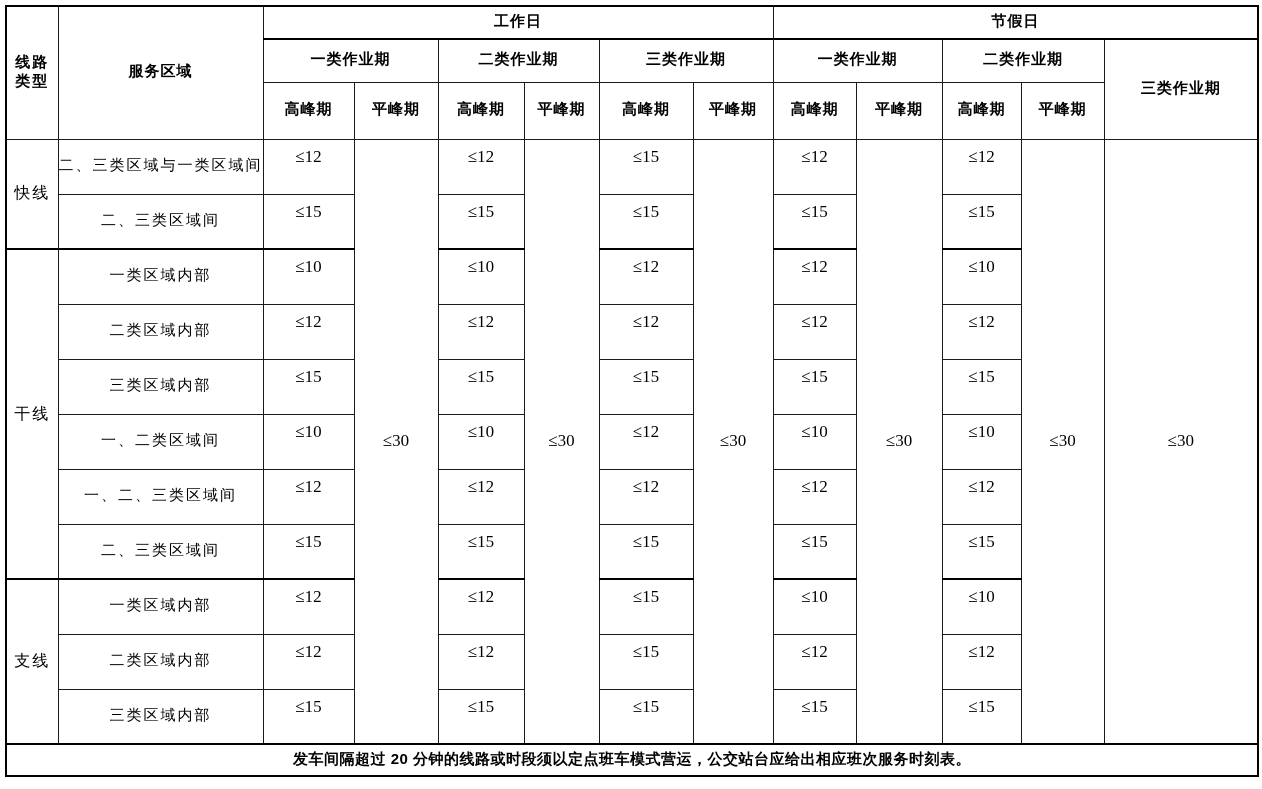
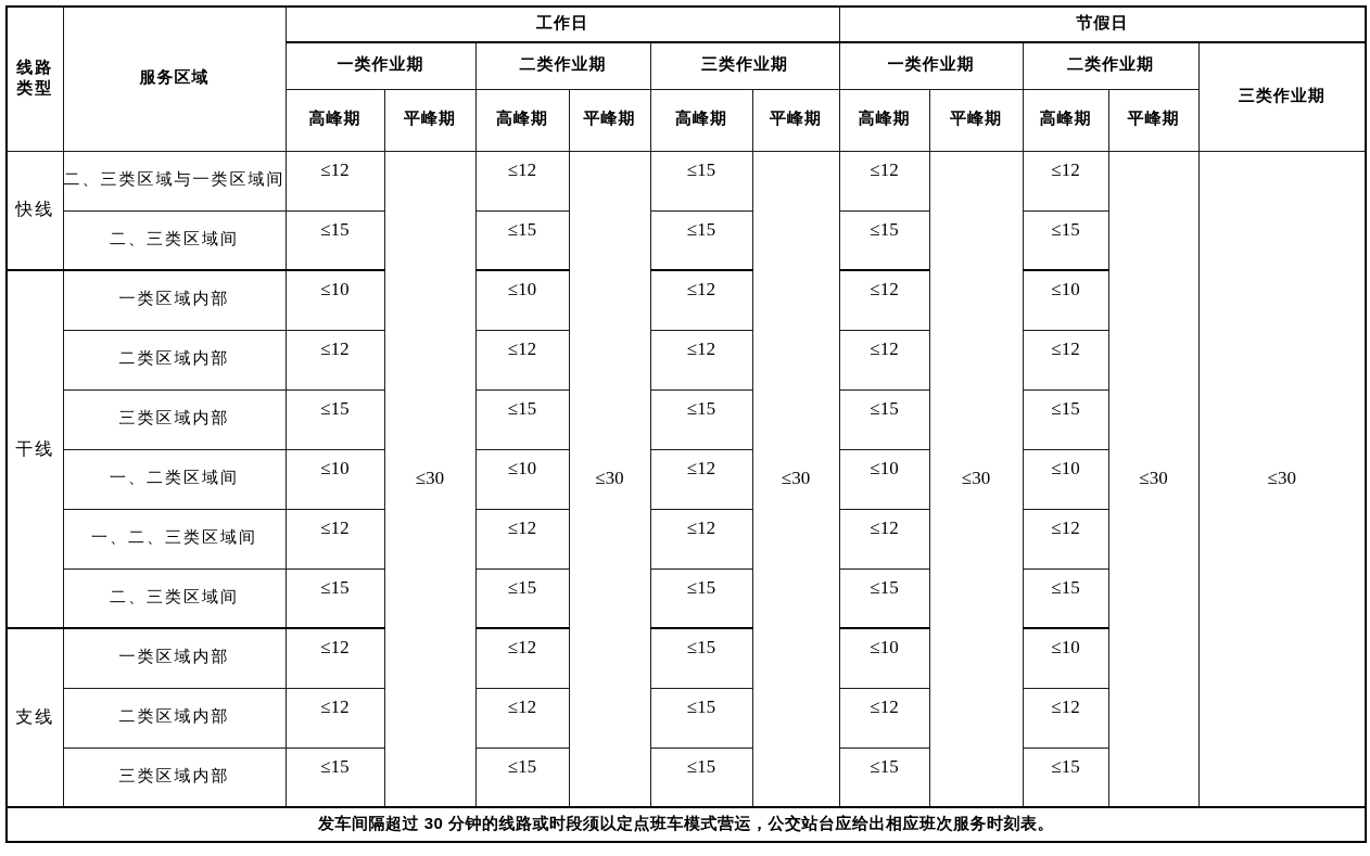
  线路 类型	服务区域	工作日	节假日
  一类作业期	二类作业期	三类作业期	一类作业期	二类作业期	三类作业期
  高峰期	平峰期	高峰期	平峰期	高峰期	平峰期	高峰期	平峰期	高峰期	平峰期
  快线	二、三类区域与一类区域间	≤12	≤30	≤12	≤30	≤15	≤30	≤12	≤30	≤12	≤30	≤30
  二、三类区域间	≤15	≤15	≤15	≤15	≤15
  干线	一类区域内部	≤10	≤10	≤12	≤12	≤10
  二类区域内部	≤12	≤12	≤12	≤12	≤12
  三类区域内部	≤15	≤15	≤15	≤15	≤15
  一、二类区域间	≤10	≤10	≤12	≤10	≤10
  一、二、三类区域间	≤12	≤12	≤12	≤12	≤12
  二、三类区域间	≤15	≤15	≤15	≤15	≤15
  支线	一类区域内部	≤12	≤12	≤15	≤10	≤10
  二类区域内部	≤12	≤12	≤15	≤12	≤12
  三类区域内部	≤15	≤15	≤15	≤15	≤15
- 发车间隔超过 20 分钟的线路或时段须以定点班车模式营运，公交站台应给出相应班次服务时刻表。
+ 发车间隔超过 30 分钟的线路或时段须以定点班车模式营运，公交站台应给出相应班次服务时刻表。
